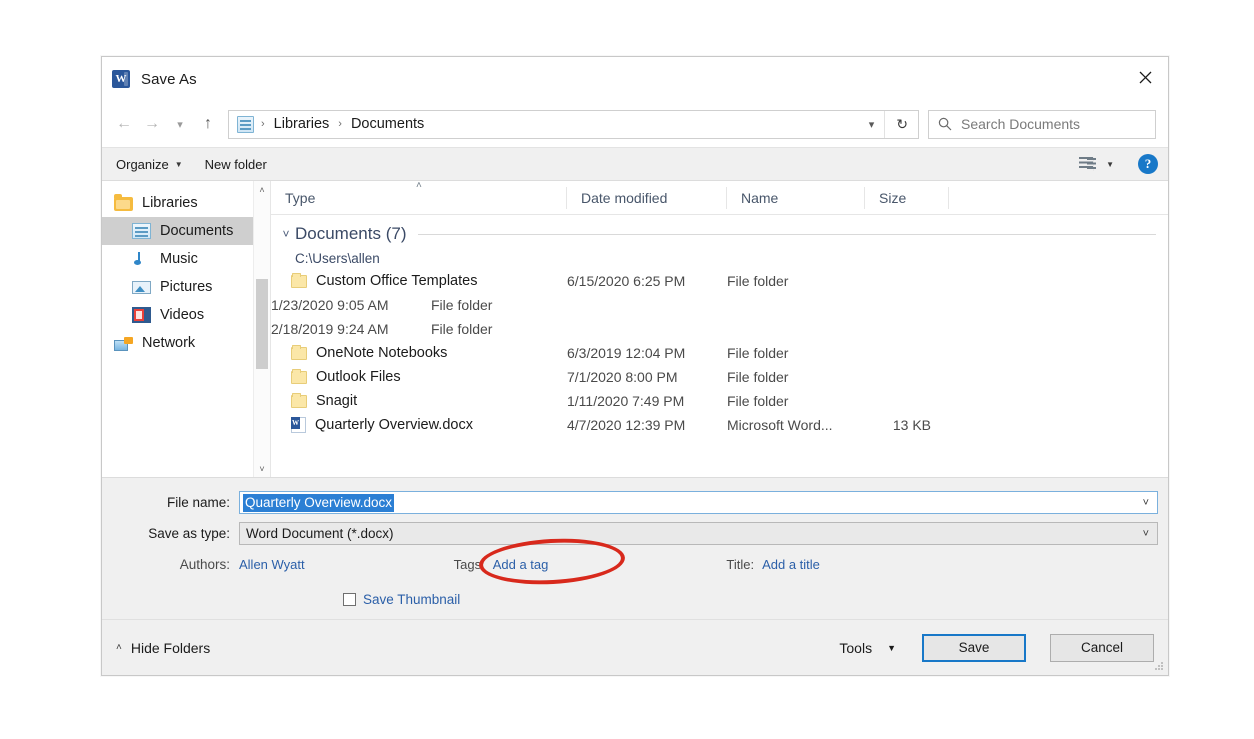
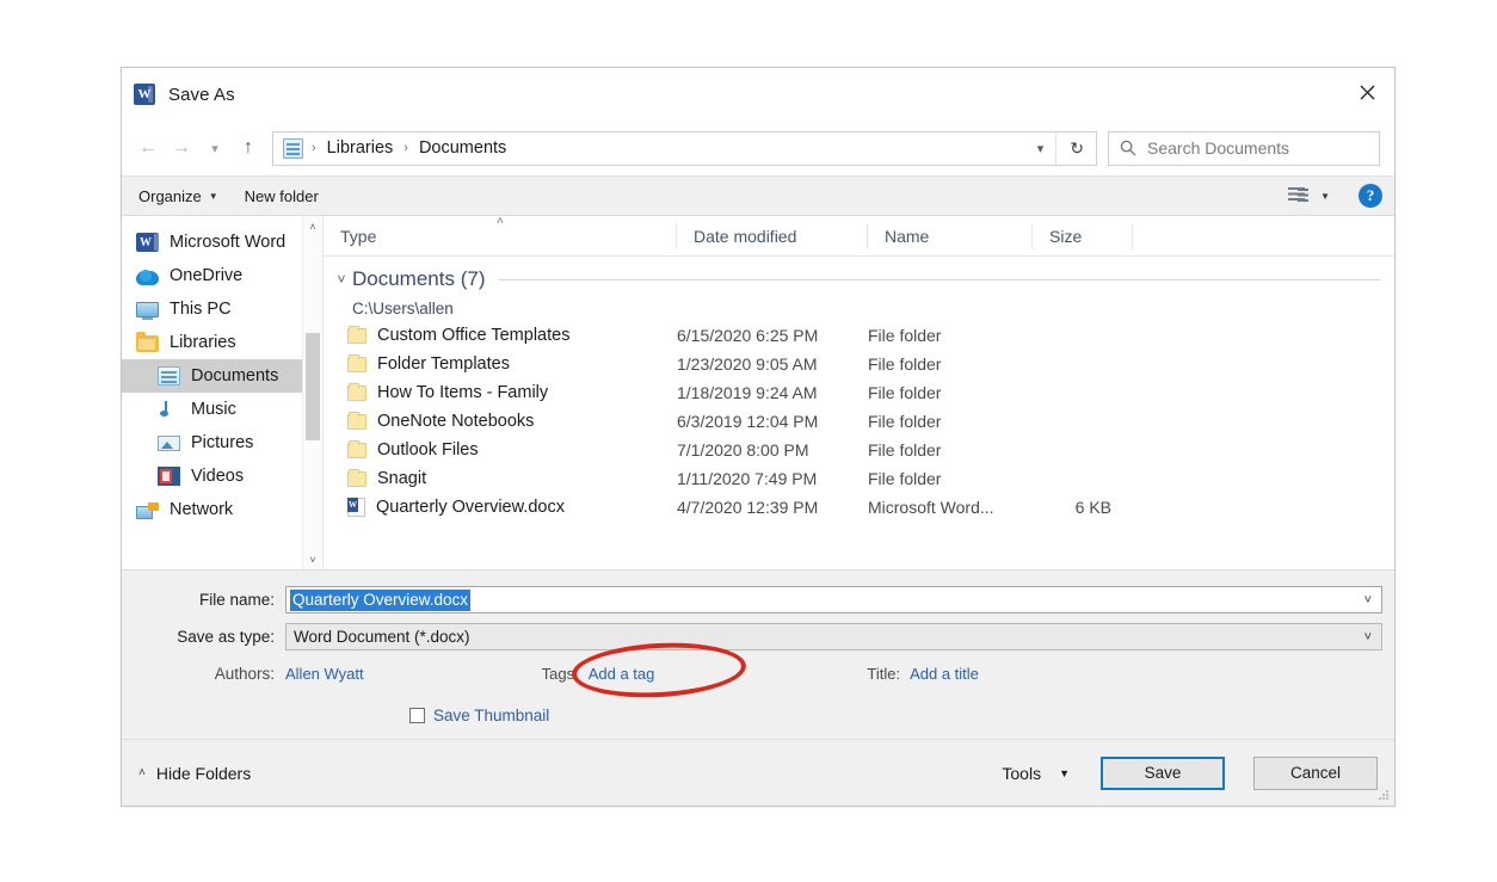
  Save As
  ←
  →
  ▾
  ↑
  ›
  Libraries
  ›
  Documents
  ▾
  ↻
  Search Documents
  Organize
  ▼
  New folder
  ▼
  ?
+ Microsoft Word
+ OneDrive
+ This PC
  Libraries
  Documents
  Music
  Pictures
  Videos
  Network
  ˄
  ˅
  Type
  ˄
  Date modified
  Name
  Size
  ˅
  Documents (7)
  C:\Users\allen
  Custom Office Templates
  6/15/2020 6:25 PM
  File folder
+ Folder Templates
  1/23/2020 9:05 AM
  File folder
+ How To Items - Family
- 2/18/2019 9:24 AM
+ 1/18/2019 9:24 AM
  File folder
  OneNote Notebooks
  6/3/2019 12:04 PM
  File folder
  Outlook Files
  7/1/2020 8:00 PM
  File folder
  Snagit
  1/11/2020 7:49 PM
  File folder
  Quarterly Overview.docx
  4/7/2020 12:39 PM
  Microsoft Word...
- 13 KB
+ 6 KB
  File name:
  Quarterly Overview.docx
  ˅
  Save as type:
  Word Document (*.docx)
  ˅
  Authors:
  Allen Wyatt
  Tags:
  Add a tag
  Title:
  Add a title
  Save Thumbnail
  ˄
  Hide Folders
  Tools
  ▼
  Save
  Cancel
